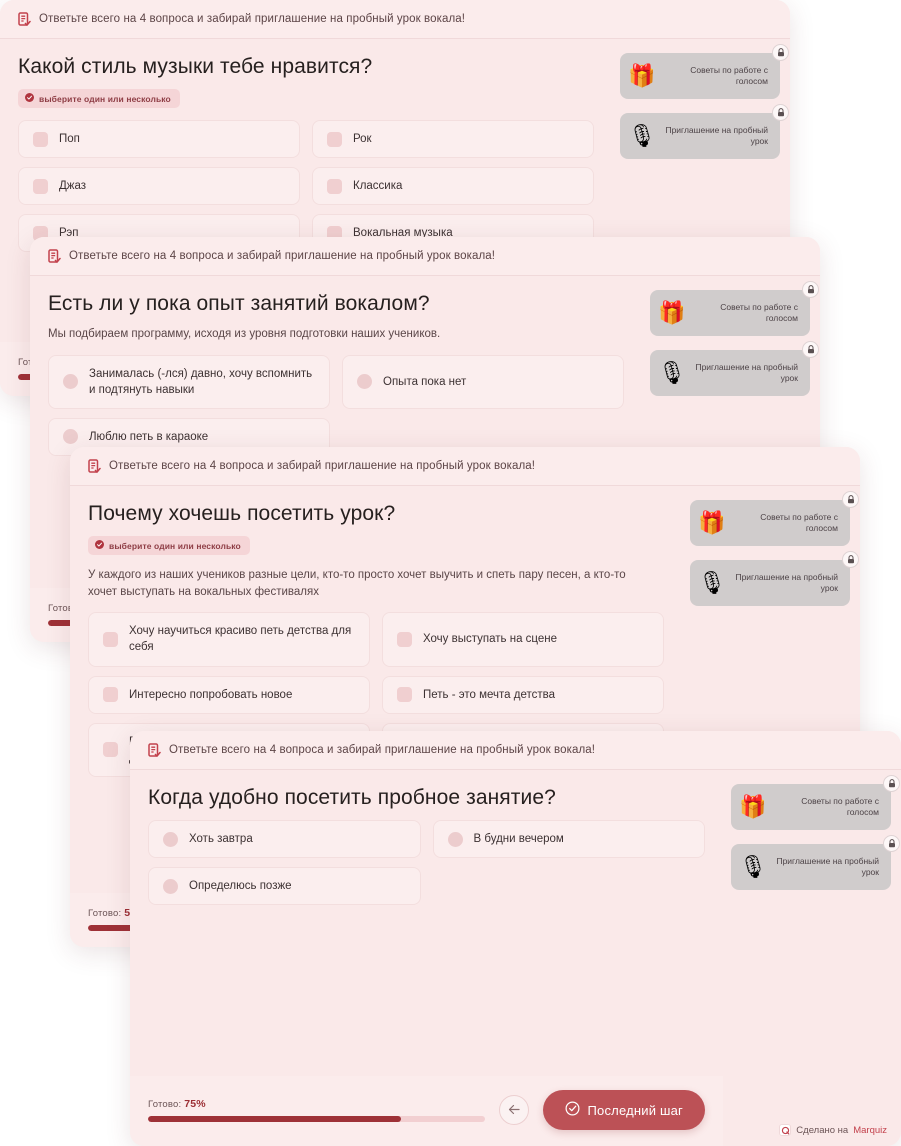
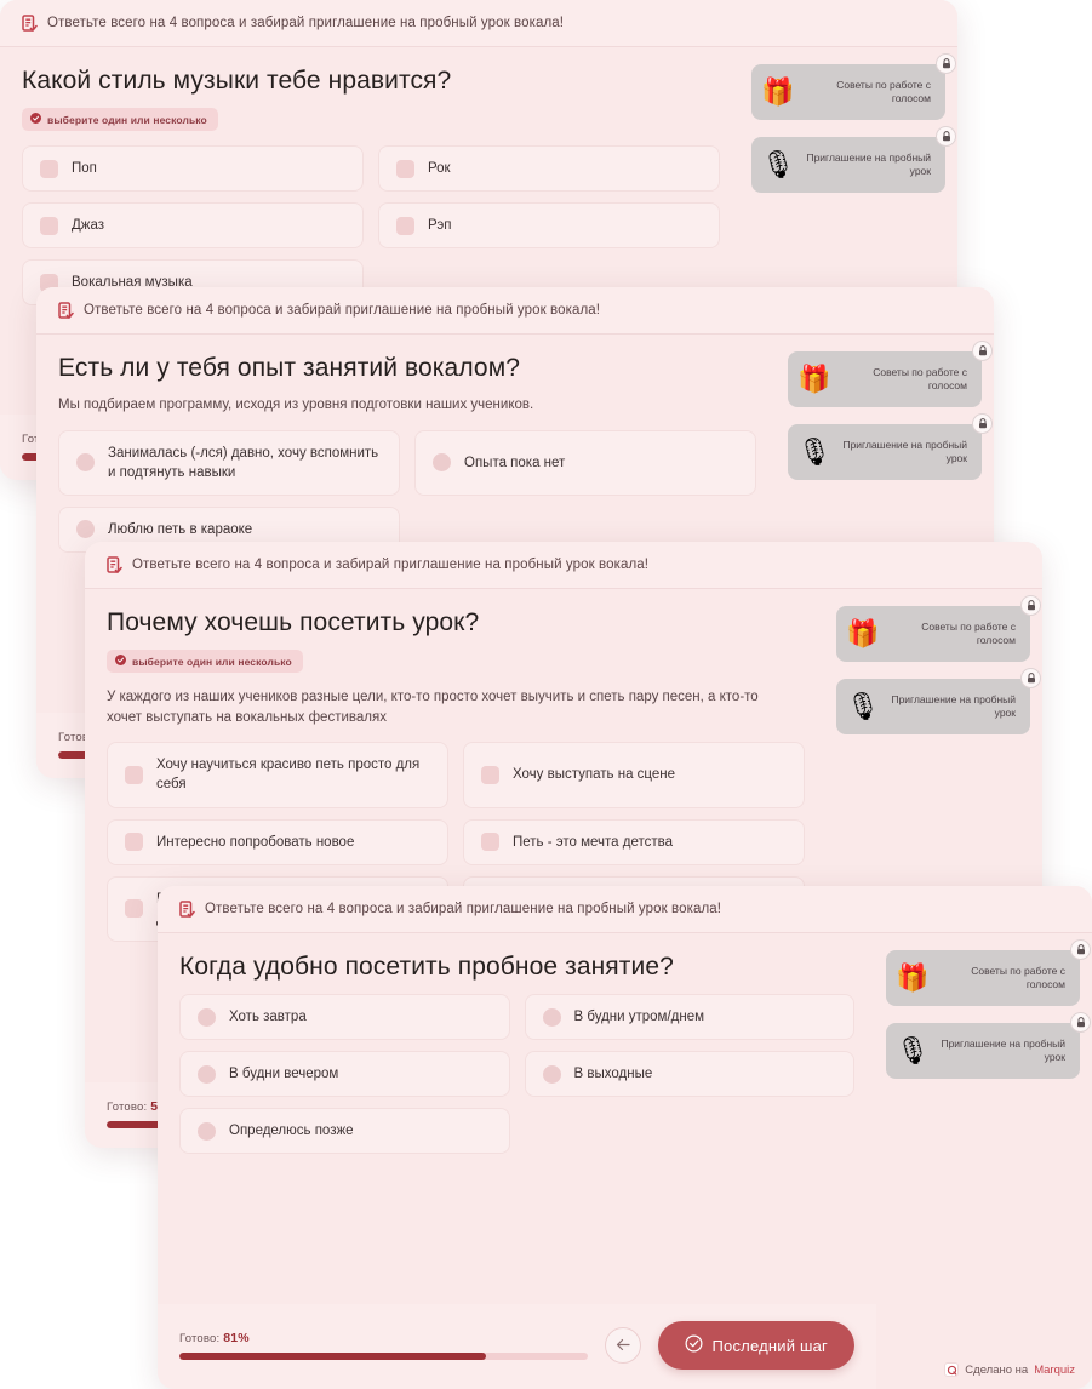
  Ответьте всего на 4 вопроса и забирай приглашение на пробный урок вокала!
  Какой стиль музыки тебе нравится?
  выберите один или несколько
  Поп
  Рок
  Джаз
- Классика
  Рэп
  Вокальная музыка
  🎁
  Советы по работе с голосом
  🎙
  Приглашение на пробный урок
  Ответьте всего на 4 вопроса и забирай приглашение на пробный урок вокала!
- Есть ли у пока опыт занятий вокалом?
+ Есть ли у тебя опыт занятий вокалом?
  Мы подбираем программу, исходя из уровня подготовки наших учеников.
  Занималась (-лся) давно, хочу вспомнить и подтянуть навыки
  Опыта пока нет
  Люблю петь в караоке
  🎁
  Советы по работе с голосом
  🎙
  Приглашение на пробный урок
  Ответьте всего на 4 вопроса и забирай приглашение на пробный урок вокала!
  Почему хочешь посетить урок?
  выберите один или несколько
  У каждого из наших учеников разные цели, кто-то просто хочет выучить и спеть пару песен, а кто-то хочет выступать на вокальных фестивалях
- Хочу научиться красиво петь детства для себя
+ Хочу научиться красиво петь просто для себя
  Хочу выступать на сцене
  Интересно попробовать новое
  Петь - это мечта детства
  Готово: 5
  🎁
  Советы по работе с голосом
  🎙
  Приглашение на пробный урок
  Ответьте всего на 4 вопроса и забирай приглашение на пробный урок вокала!
  Когда удобно посетить пробное занятие?
  Хоть завтра
+ В будни утром/днем
  В будни вечером
+ В выходные
  Определюсь позже
- Готово: 75%
+ Готово: 81%
  Последний шаг
  🎁
  Советы по работе с голосом
  🎙
  Приглашение на пробный урок
  Сделано на
  Marquiz
